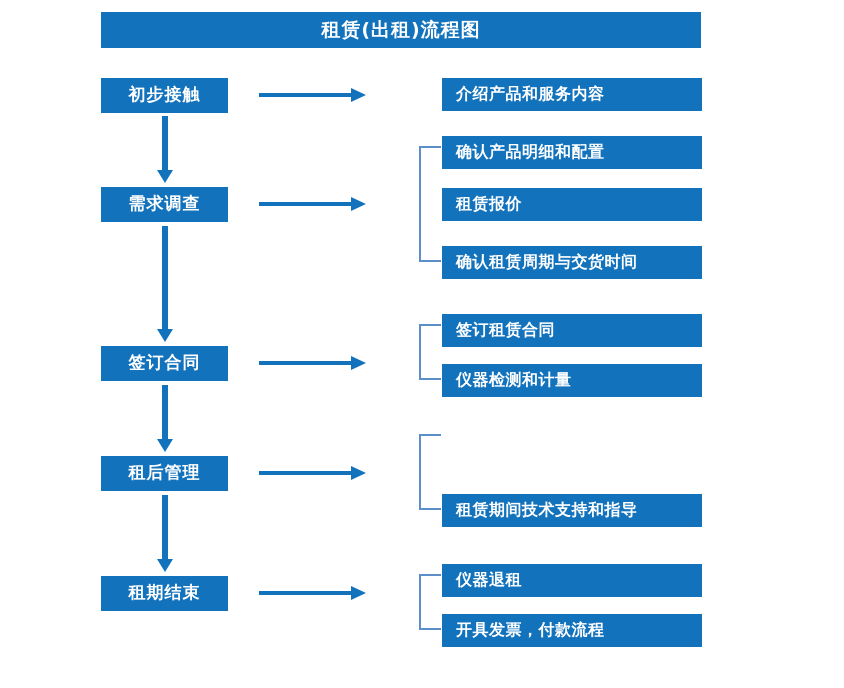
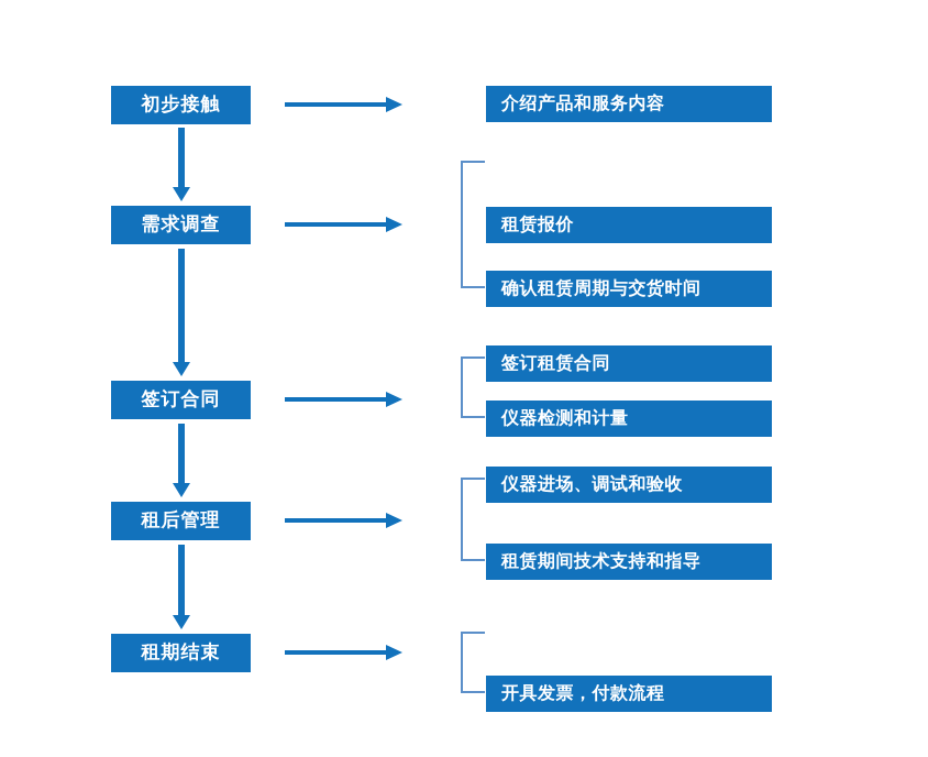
- 租赁(出租)流程图
  初步接触
  需求调查
  签订合同
  租后管理
  租期结束
  介绍产品和服务内容
- 确认产品明细和配置
  租赁报价
  确认租赁周期与交货时间
  签订租赁合同
  仪器检测和计量
+ 仪器进场、调试和验收
  租赁期间技术支持和指导
- 仪器退租
  开具发票，付款流程
